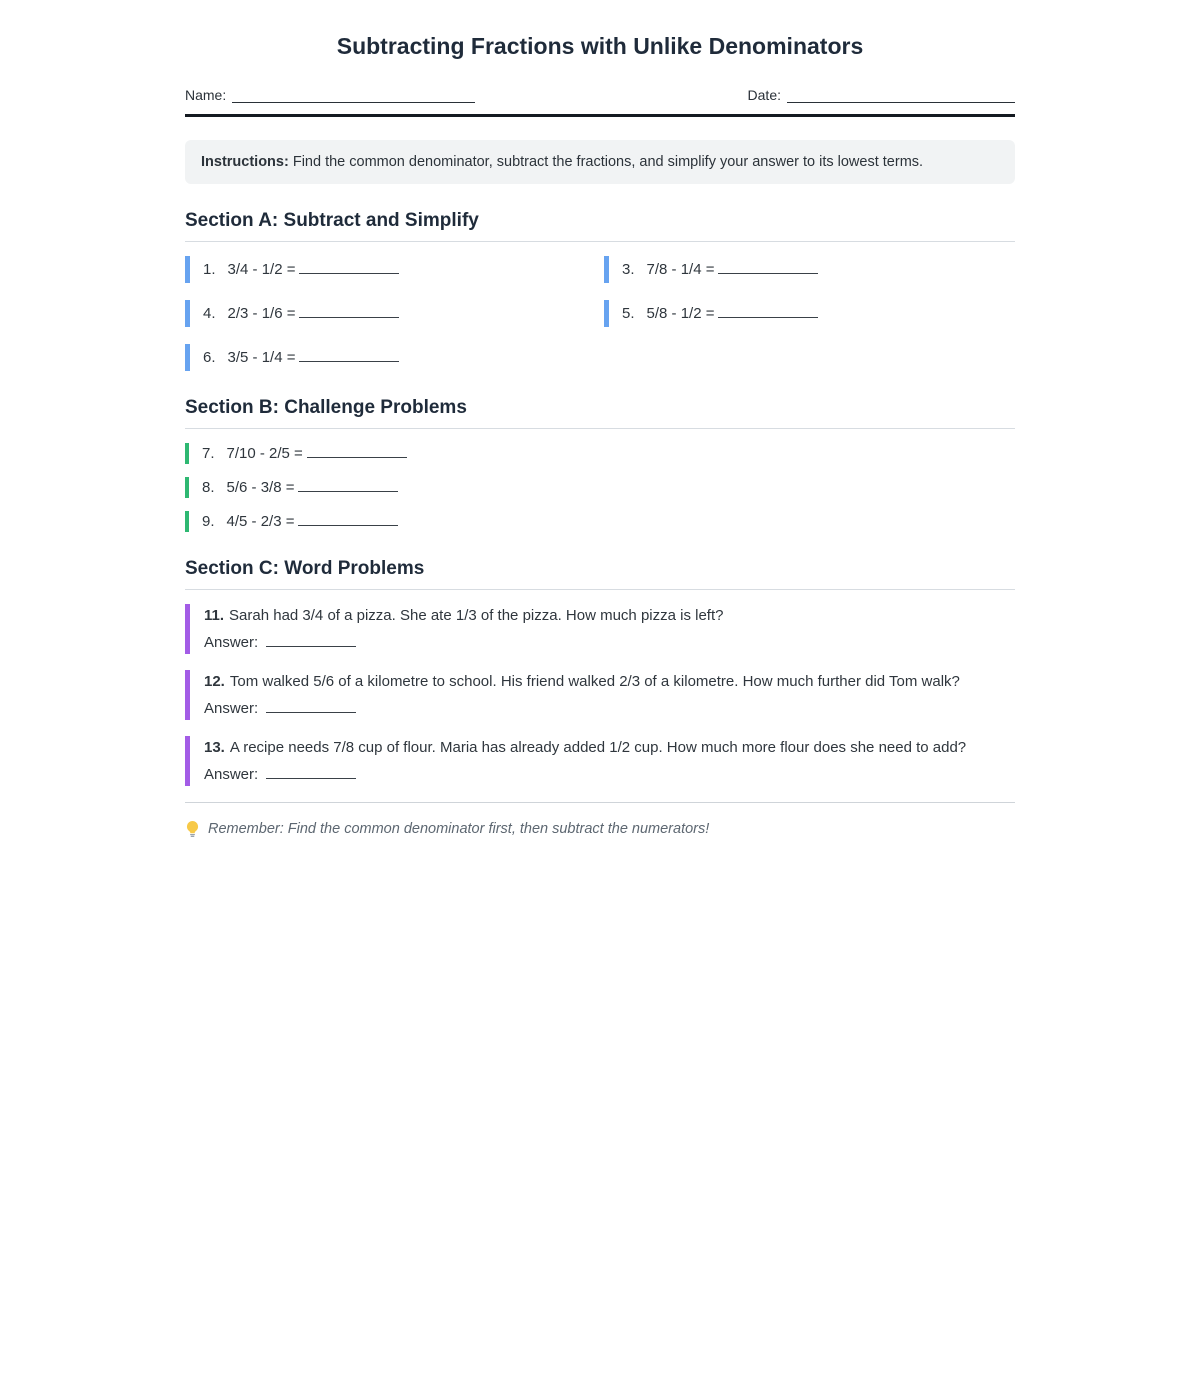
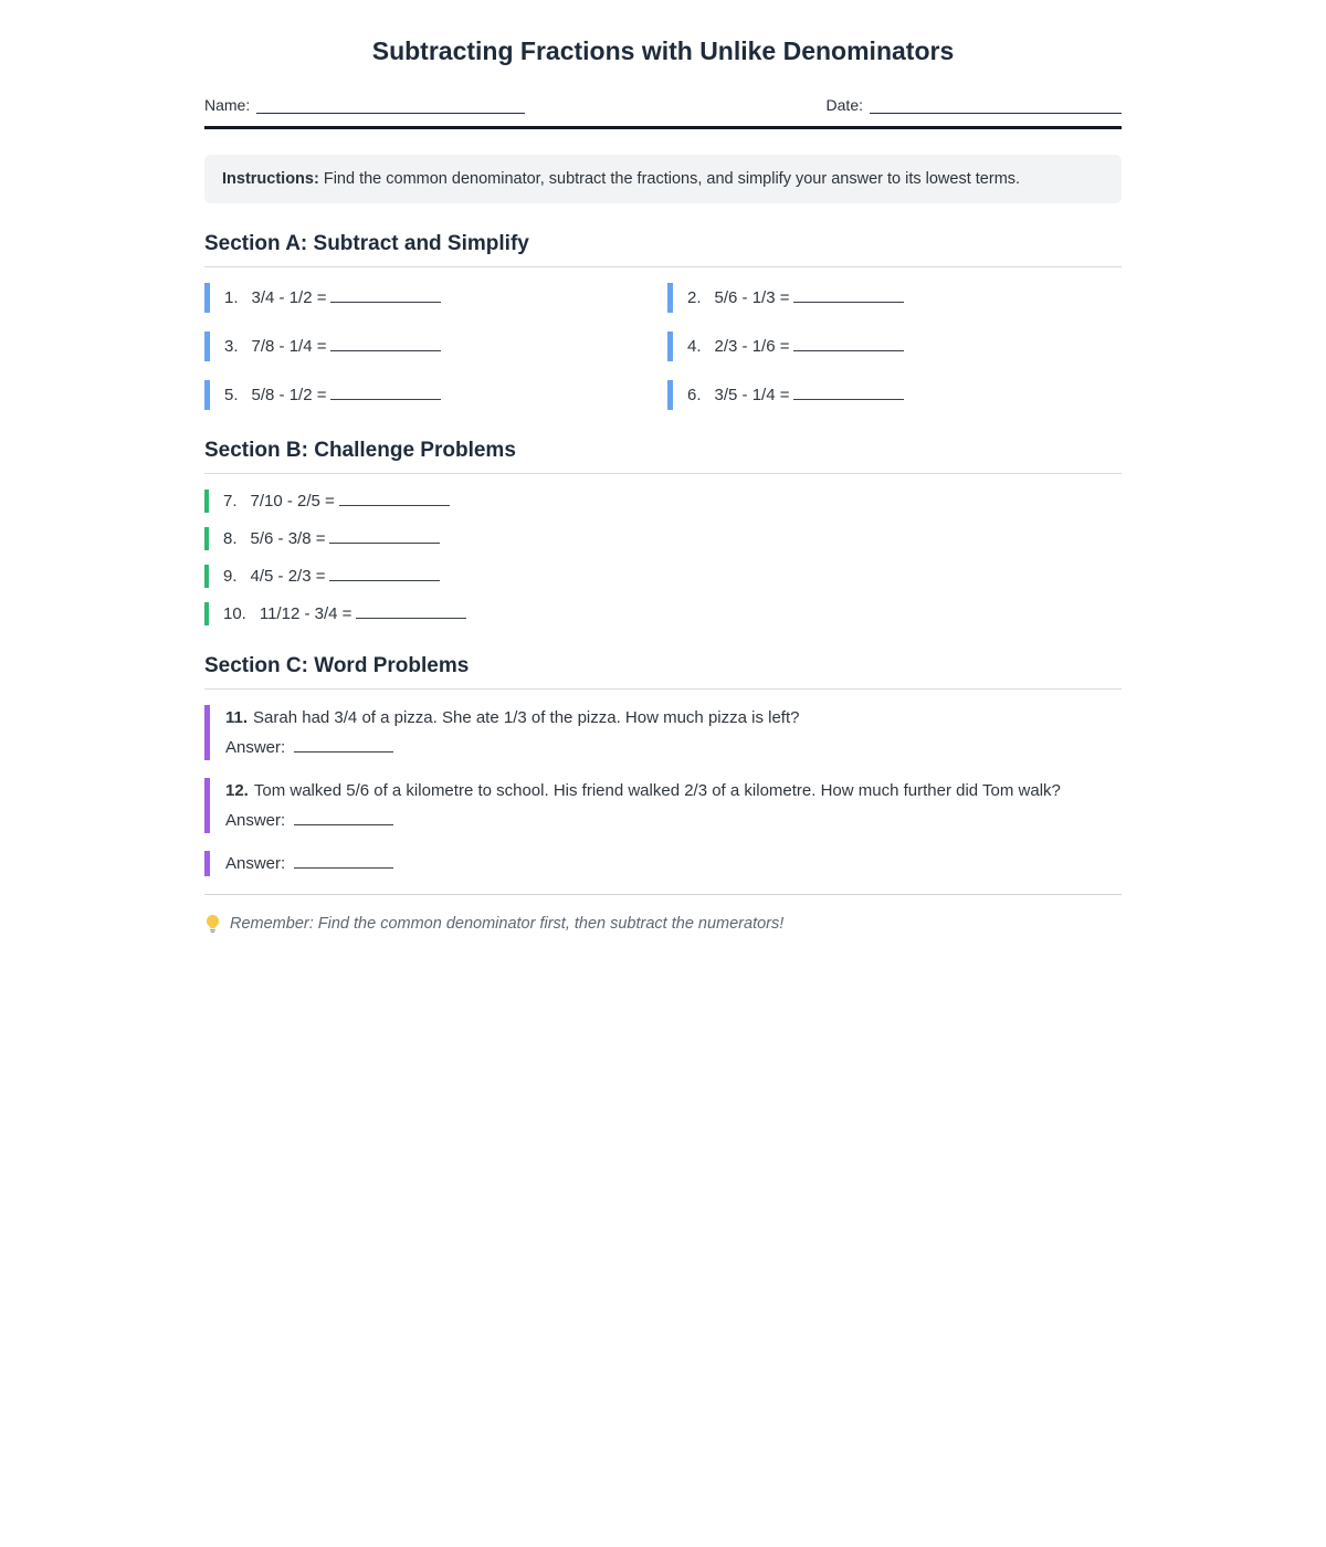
  Subtracting Fractions with Unlike Denominators
  Name:
  Date:
  Instructions: Find the common denominator, subtract the fractions, and simplify your answer to its lowest terms.
  Section A: Subtract and Simplify
  1.
  3/4 - 1/2 =
+ 2.
+ 5/6 - 1/3 =
  3.
  7/8 - 1/4 =
  4.
  2/3 - 1/6 =
  5.
  5/8 - 1/2 =
  6.
  3/5 - 1/4 =
  Section B: Challenge Problems
  7.
  7/10 - 2/5 =
  8.
  5/6 - 3/8 =
  9.
  4/5 - 2/3 =
+ 10.
+ 11/12 - 3/4 =
  Section C: Word Problems
  11. Sarah had 3/4 of a pizza. She ate 1/3 of the pizza. How much pizza is left?
  Answer:
  12. Tom walked 5/6 of a kilometre to school. His friend walked 2/3 of a kilometre. How much further did Tom walk?
  Answer:
- 13. A recipe needs 7/8 cup of flour. Maria has already added 1/2 cup. How much more flour does she need to add?
  Answer:
  Remember: Find the common denominator first, then subtract the numerators!
